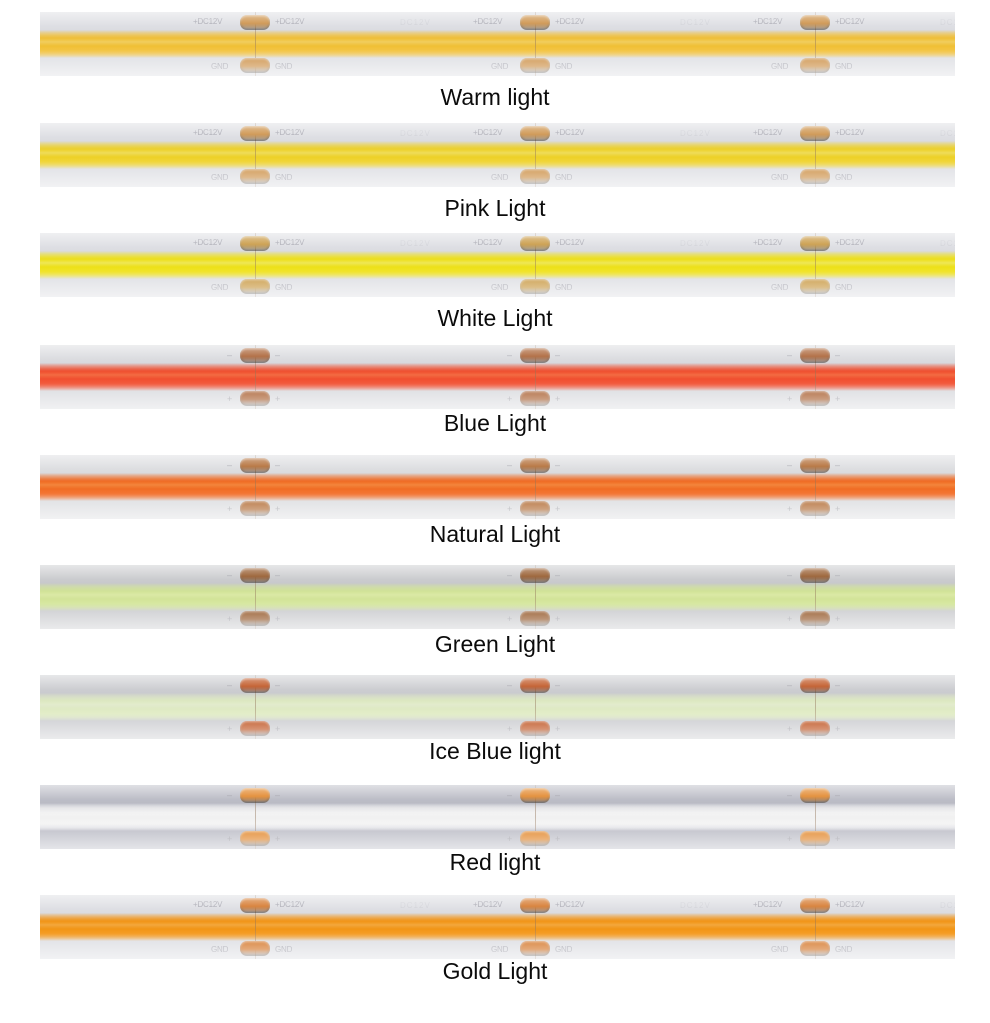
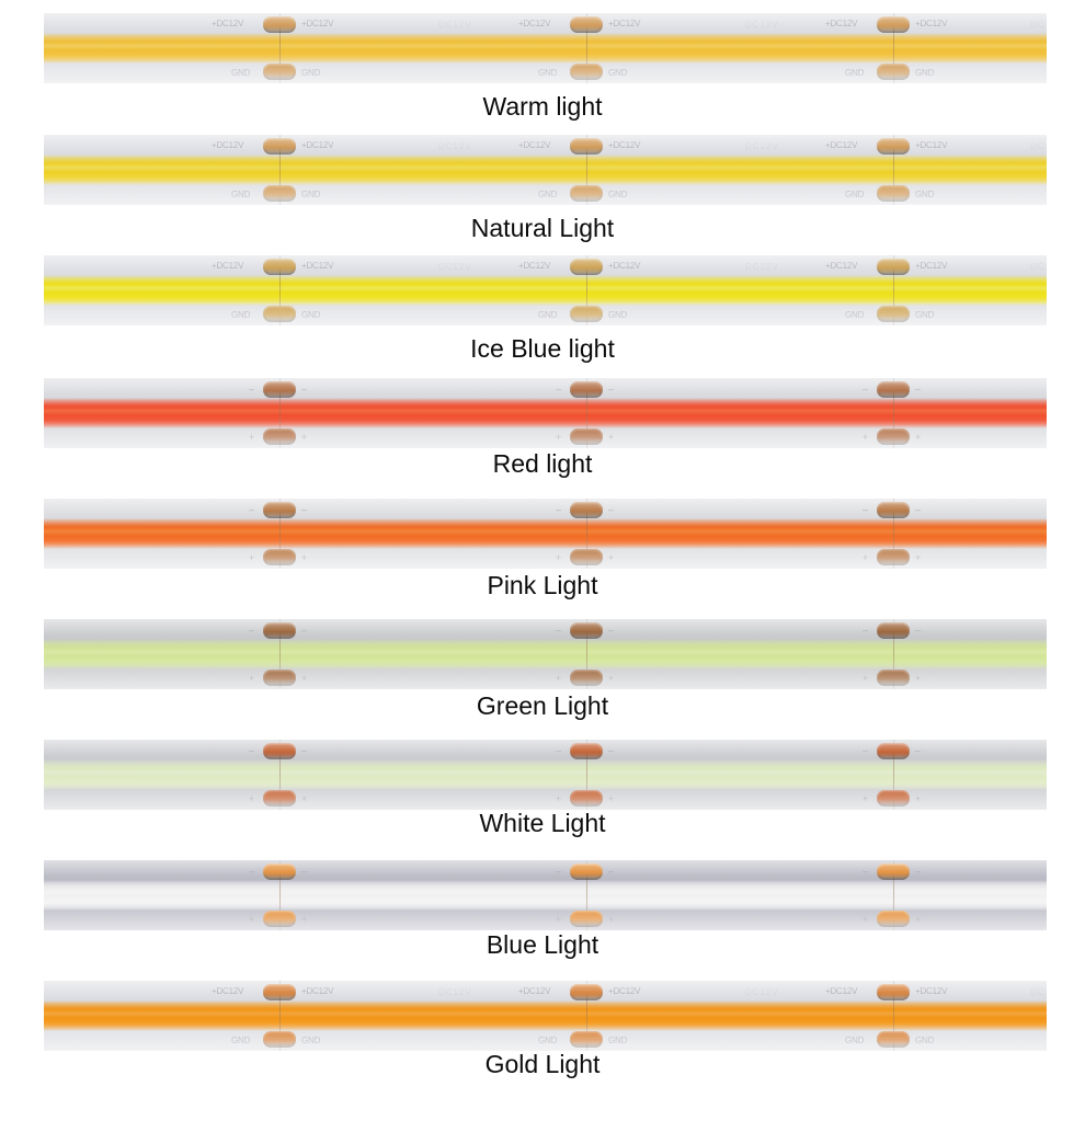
  Warm light
- Pink Light
+ Natural Light
- White Light
+ Ice Blue light
- Blue Light
+ Red light
- Natural Light
+ Pink Light
  Green Light
- Ice Blue light
+ White Light
- Red light
+ Blue Light
  Gold Light
